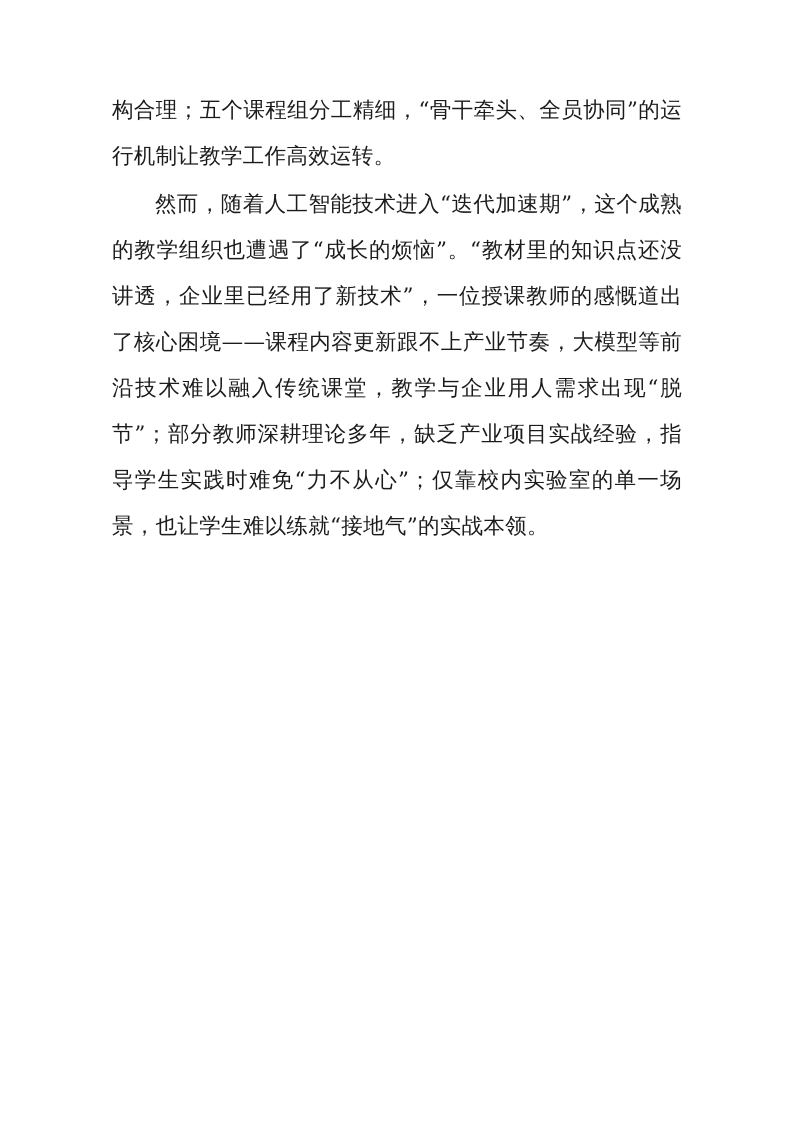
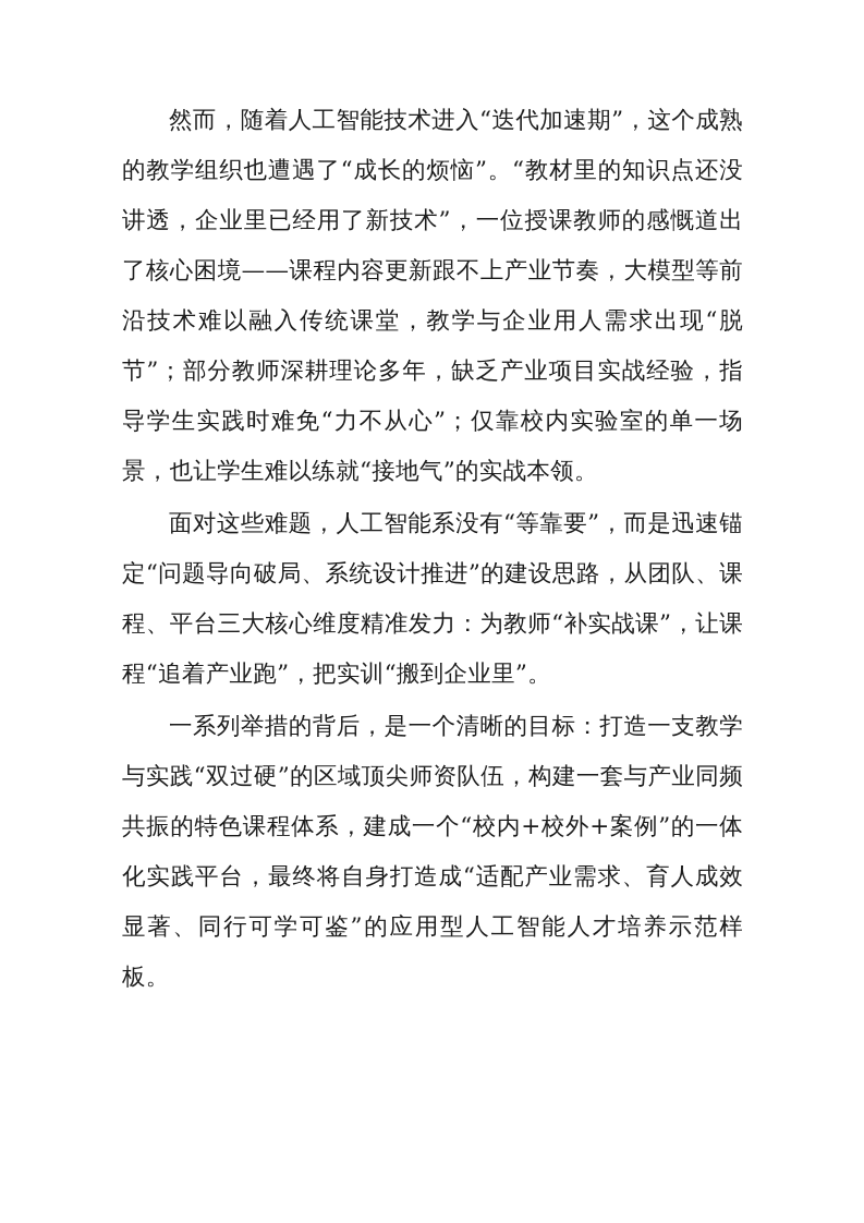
- 构合理；五个课程组分工精细，“骨干牵头、全员协同”的运行机制让教学工作高效运转。
  然而，随着人工智能技术进入“迭代加速期”，这个成熟的教学组织也遭遇了“成长的烦恼”。“教材里的知识点还没讲透，企业里已经用了新技术”，一位授课教师的感慨道出了核心困境——课程内容更新跟不上产业节奏，大模型等前沿技术难以融入传统课堂，教学与企业用人需求出现“脱节”；部分教师深耕理论多年，缺乏产业项目实战经验，指导学生实践时难免“力不从心”；仅靠校内实验室的单一场景，也让学生难以练就“接地气”的实战本领。
+ 面对这些难题，人工智能系没有“等靠要”，而是迅速锚定“问题导向破局、系统设计推进”的建设思路，从团队、课程、平台三大核心维度精准发力：为教师“补实战课”，让课程“追着产业跑”，把实训“搬到企业里”。
+ 一系列举措的背后，是一个清晰的目标：打造一支教学与实践“双过硬”的区域顶尖师资队伍，构建一套与产业同频共振的特色课程体系，建成一个“校内+校外+案例”的一体化实践平台，最终将自身打造成“适配产业需求、育人成效显著、同行可学可鉴”的应用型人工智能人才培养示范样板。
